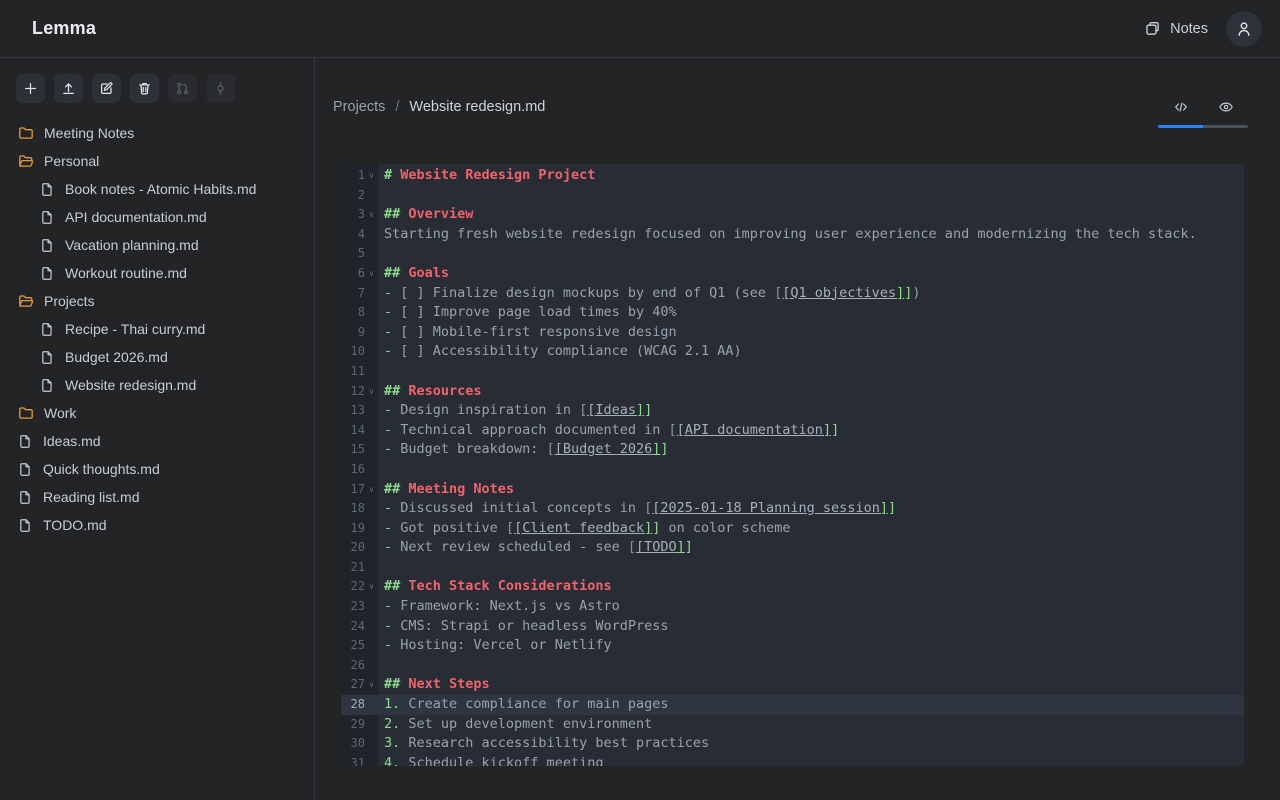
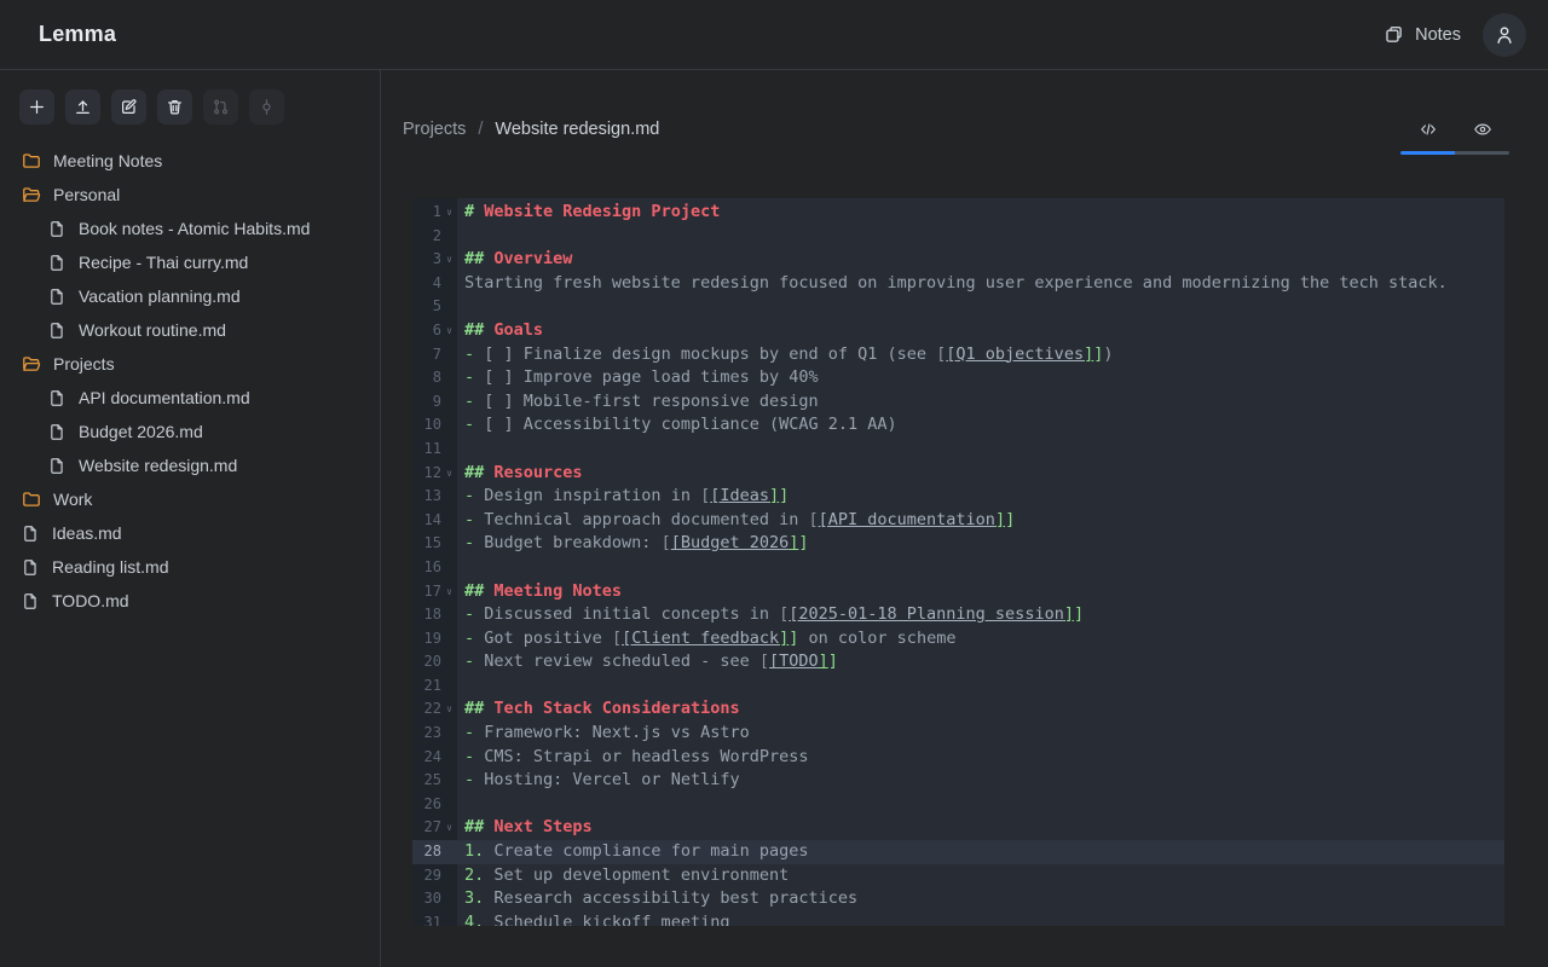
  Lemma
  Notes
  Meeting Notes
  Personal
  Book notes - Atomic Habits.md
- API documentation.md
+ Recipe - Thai curry.md
  Vacation planning.md
  Workout routine.md
  Projects
- Recipe - Thai curry.md
+ API documentation.md
  Budget 2026.md
  Website redesign.md
  Work
  Ideas.md
- Quick thoughts.md
  Reading list.md
  TODO.md
  Projects
  /
  Website redesign.md
  1
  ∨
  # Website Redesign Project
  2
  3
  ∨
  ## Overview
  4
  Starting fresh website redesign focused on improving user experience and modernizing the tech stack.
  5
  6
  ∨
  ## Goals
  7
  - [ ] Finalize design mockups by end of Q1 (see [[Q1 objectives]])
  8
  - [ ] Improve page load times by 40%
  9
  - [ ] Mobile-first responsive design
  10
  - [ ] Accessibility compliance (WCAG 2.1 AA)
  11
  12
  ∨
  ## Resources
  13
  - Design inspiration in [[Ideas]]
  14
  - Technical approach documented in [[API documentation]]
  15
  - Budget breakdown: [[Budget 2026]]
  16
  17
  ∨
  ## Meeting Notes
  18
  - Discussed initial concepts in [[2025-01-18 Planning session]]
  19
  - Got positive [[Client feedback]] on color scheme
  20
  - Next review scheduled - see [[TODO]]
  21
  22
  ∨
  ## Tech Stack Considerations
  23
  - Framework: Next.js vs Astro
  24
  - CMS: Strapi or headless WordPress
  25
  - Hosting: Vercel or Netlify
  26
  27
  ∨
  ## Next Steps
  28
  1. Create compliance for main pages
  29
  2. Set up development environment
  30
  3. Research accessibility best practices
  31
  4. Schedule kickoff meeting
